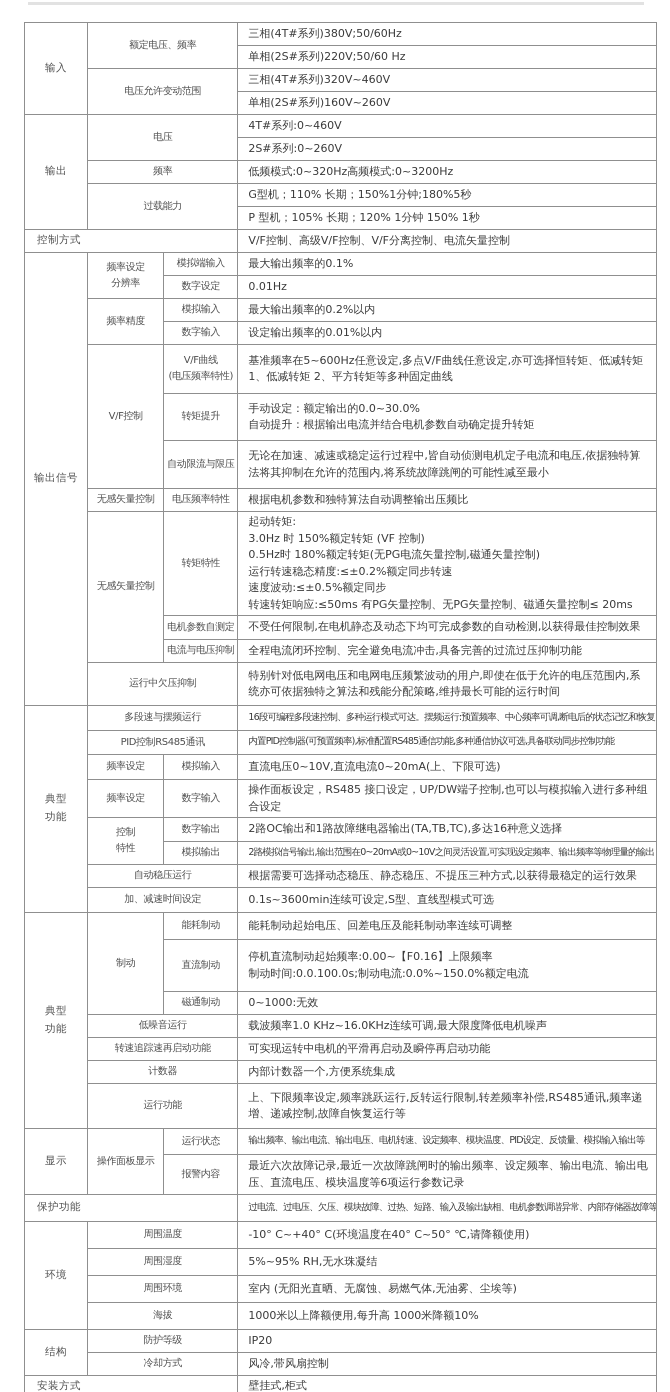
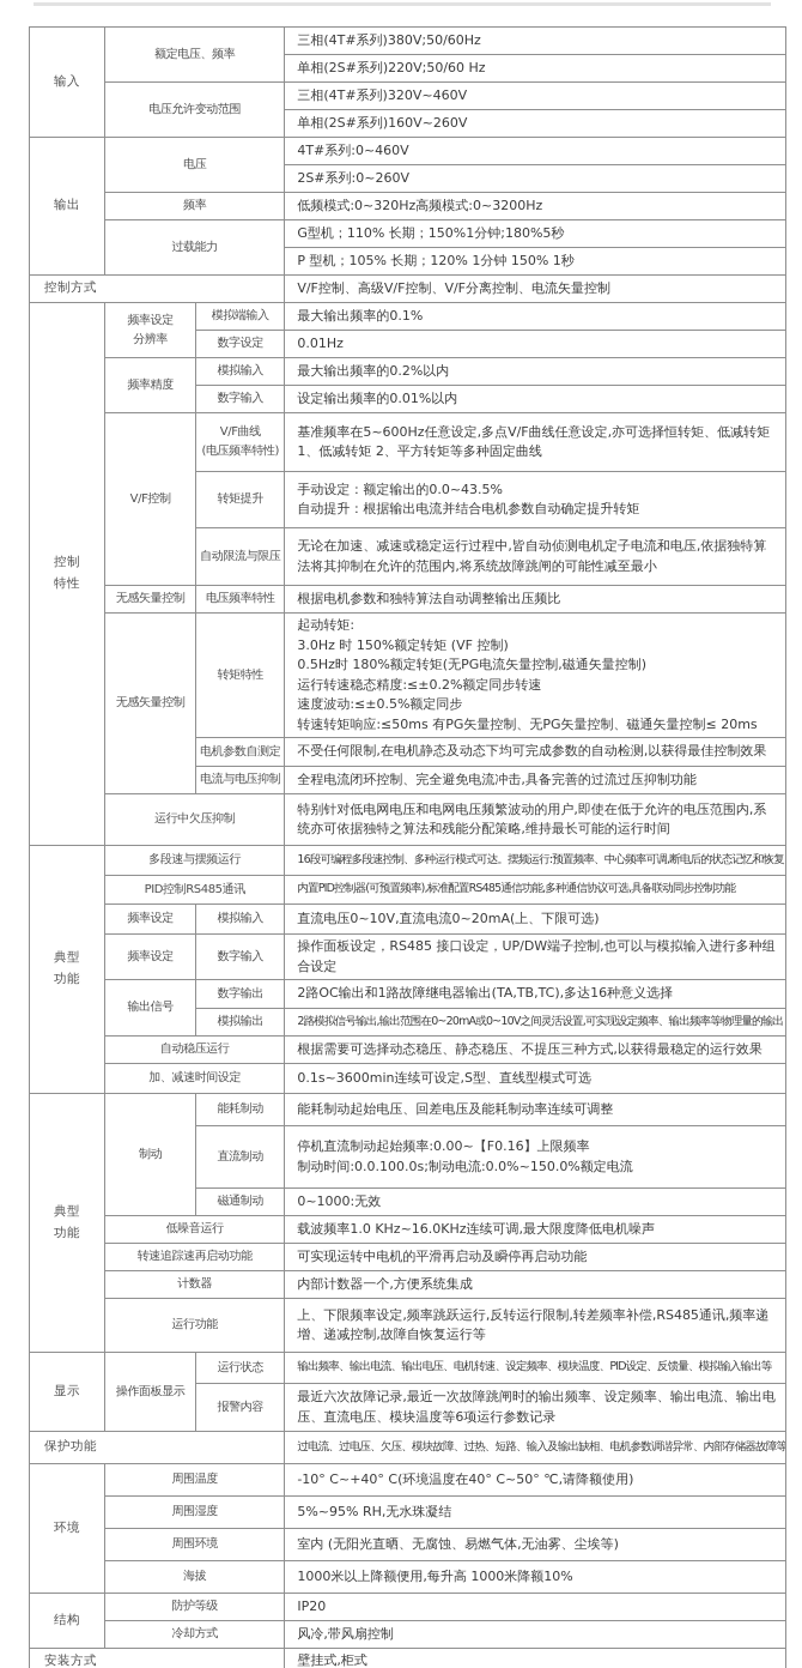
  输入	额定电压、频率	三相(4T#系列)380V;50/60Hz
  单相(2S#系列)220V;50/60 Hz
  电压允许变动范围	三相(4T#系列)320V~460V
  单相(2S#系列)160V~260V
  输出	电压	4T#系列:0~460V
  2S#系列:0~260V
  频率	低频模式:0~320Hz高频模式:0~3200Hz
  过载能力	G型机；110% 长期；150%1分钟;180%5秒
  P 型机；105% 长期；120% 1分钟 150% 1秒
  控制方式	V/F控制、高级V/F控制、V/F分离控制、电流矢量控制
- 输出信号	频率设定 分辨率	模拟端输入	最大输出频率的0.1%
+ 控制 特性	频率设定 分辨率	模拟端输入	最大输出频率的0.1%
  数字设定	0.01Hz
  频率精度	模拟输入	最大输出频率的0.2%以内
  数字输入	设定输出频率的0.01%以内
  V/F控制	V/F曲线 (电压频率特性)	基准频率在5~600Hz任意设定,多点V/F曲线任意设定,亦可选择恒转矩、低减转矩 1、低减转矩 2、平方转矩等多种固定曲线
- 转矩提升	手动设定：额定输出的0.0~30.0% 自动提升：根据输出电流并结合电机参数自动确定提升转矩
+ 转矩提升	手动设定：额定输出的0.0~43.5% 自动提升：根据输出电流并结合电机参数自动确定提升转矩
  自动限流与限压	无论在加速、减速或稳定运行过程中,皆自动侦测电机定子电流和电压,依据独特算法将其抑制在允许的范围内,将系统故障跳闸的可能性减至最小
  无感矢量控制	电压频率特性	根据电机参数和独特算法自动调整输出压频比
  无感矢量控制	转矩特性	起动转矩: 3.0Hz 时 150%额定转矩 (VF 控制) 0.5Hz时 180%额定转矩(无PG电流矢量控制,磁通矢量控制) 运行转速稳态精度:≤±0.2%额定同步转速 速度波动:≤±0.5%额定同步 转速转矩响应:≤50ms 有PG矢量控制、无PG矢量控制、磁通矢量控制≤ 20ms
  电机参数自测定	不受任何限制,在电机静态及动态下均可完成参数的自动检测,以获得最佳控制效果
  电流与电压抑制	全程电流闭环控制、完全避免电流冲击,具备完善的过流过压抑制功能
  运行中欠压抑制	特别针对低电网电压和电网电压频繁波动的用户,即使在低于允许的电压范围内,系统亦可依据独特之算法和残能分配策略,维持最长可能的运行时间
  典型 功能	多段速与摆频运行	16段可编程多段速控制、多种运行模式可达。摆频运行:预置频率、中心频率可调,断电后的状态记忆和恢复
  PID控制RS485通讯	内置PID控制器(可预置频率),标准配置RS485通信功能,多种通信协议可选,具备联动同步控制功能
  频率设定	模拟输入	直流电压0~10V,直流电流0~20mA(上、下限可选)
  频率设定	数字输入	操作面板设定，RS485 接口设定，UP/DW端子控制,也可以与模拟输入进行多种组合设定
- 控制 特性	数字输出	2路OC输出和1路故障继电器输出(TA,TB,TC),多达16种意义选择
+ 输出信号	数字输出	2路OC输出和1路故障继电器输出(TA,TB,TC),多达16种意义选择
  模拟输出	2路模拟信号输出,输出范围在0~20mA或0~10V之间灵活设置,可实现设定频率、输出频率等物理量的输出
  自动稳压运行	根据需要可选择动态稳压、静态稳压、不提压三种方式,以获得最稳定的运行效果
  加、减速时间设定	0.1s~3600min连续可设定,S型、直线型模式可选
  典型 功能	制动	能耗制动	能耗制动起始电压、回差电压及能耗制动率连续可调整
  直流制动	停机直流制动起始频率:0.00~【F0.16】上限频率 制动时间:0.0.100.0s;制动电流:0.0%~150.0%额定电流
  磁通制动	0~1000:无效
  低噪音运行	载波频率1.0 KHz~16.0KHz连续可调,最大限度降低电机噪声
  转速追踪速再启动功能	可实现运转中电机的平滑再启动及瞬停再启动功能
  计数器	内部计数器一个,方便系统集成
  运行功能	上、下限频率设定,频率跳跃运行,反转运行限制,转差频率补偿,RS485通讯,频率递增、递减控制,故障自恢复运行等
  显示	操作面板显示	运行状态	输出频率、输出电流、输出电压、电机转速、设定频率、模块温度、PID设定、反馈量、模拟输入输出等
  报警内容	最近六次故障记录,最近一次故障跳闸时的输出频率、设定频率、输出电流、输出电压、直流电压、模块温度等6项运行参数记录
  保护功能	过电流、过电压、欠压、模块故障、过热、短路、输入及输出缺相、电机参数调谐异常、内部存储器故障等
  环境	周围温度	-10° C~+40° C(环境温度在40° C~50° ℃,请降额使用)
  周围湿度	5%~95% RH,无水珠凝结
  周围环境	室内 (无阳光直晒、无腐蚀、易燃气体,无油雾、尘埃等)
  海拔	1000米以上降额便用,每升高 1000米降额10%
  结构	防护等级	IP20
  冷却方式	风冷,带风扇控制
  安装方式	壁挂式,柜式
